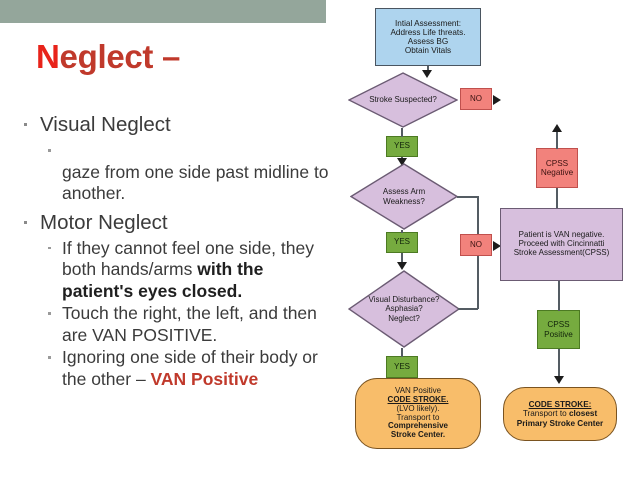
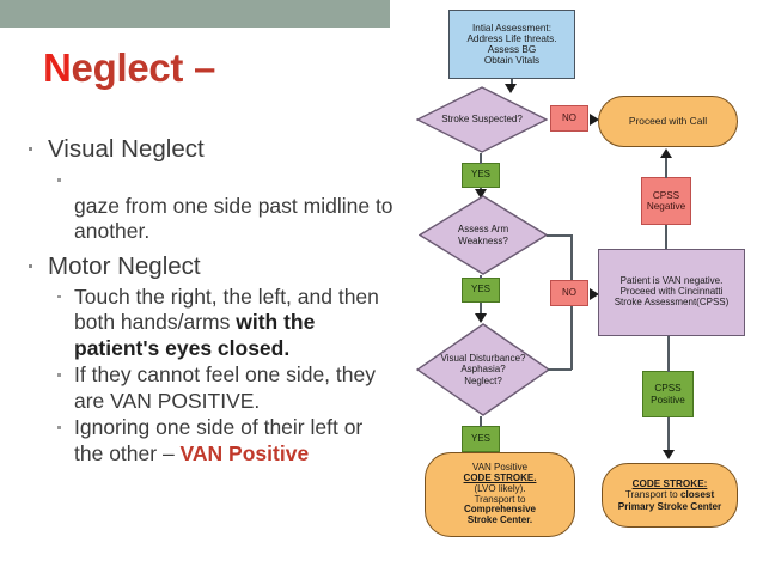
  Neglect –
  Visual Neglect
  gaze from one side past midline to
  another.
  Motor Neglect
- If they cannot feel one side, they
+ Touch the right, the left, and then
  both hands/arms with the
  patient's eyes closed.
- Touch the right, the left, and then
+ If they cannot feel one side, they
  are VAN POSITIVE.
- Ignoring one side of their body or
+ Ignoring one side of their left or
  the other – VAN Positive
  Intial Assessment:
  Address Life threats.
  Assess BG
  Obtain Vitals
  Stroke Suspected?
  NO
+ Proceed with Call
  YES
  Assess Arm
  Weakness?
  NO
  CPSS
  Negative
  Patient is VAN negative.
  Proceed with Cincinnatti
  Stroke Assessment(CPSS)
  YES
  Visual Disturbance?
  Asphasia?
  Neglect?
  CPSS
  Positive
  YES
  VAN Positive
  CODE STROKE.
  (LVO likely).
  Transport to
  Comprehensive
  Stroke Center.
  CODE STROKE:
  Transport to closest
  Primary Stroke Center
